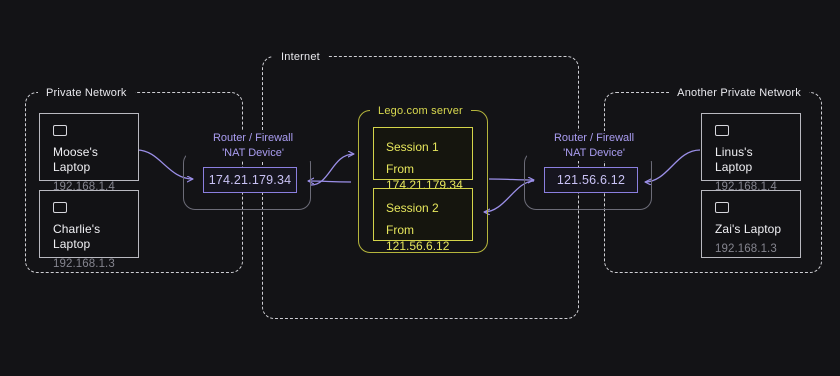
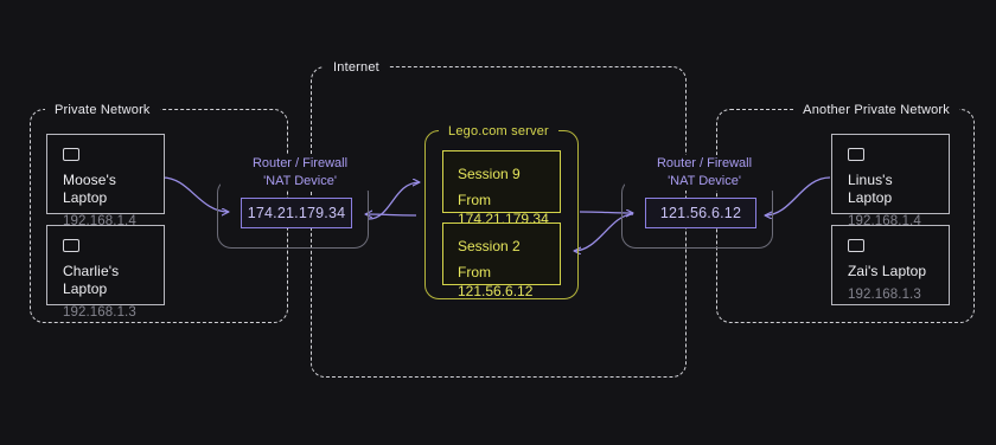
  Internet
  Private Network
  Another Private Network
  Moose's Laptop
  192.168.1.4
  Charlie's Laptop
  192.168.1.3
  Linus's Laptop
  192.168.1.4
  Zai's Laptop
  192.168.1.3
  Router / Firewall
  'NAT Device'
  174.21.179.34
  Router / Firewall
  'NAT Device'
  121.56.6.12
  Lego.com server
- Session 1
+ Session 9
  From 174.21.179.34
  Session 2
  From 121.56.6.12
